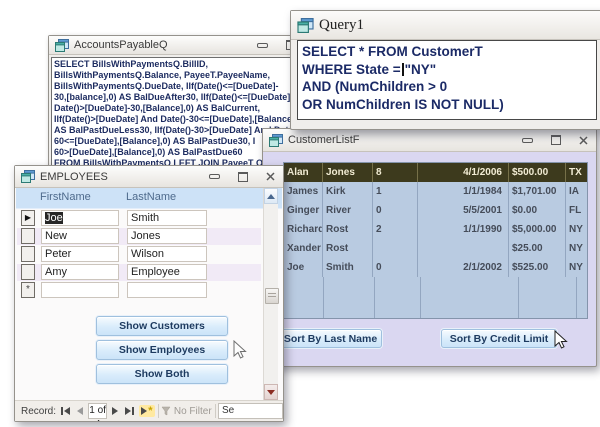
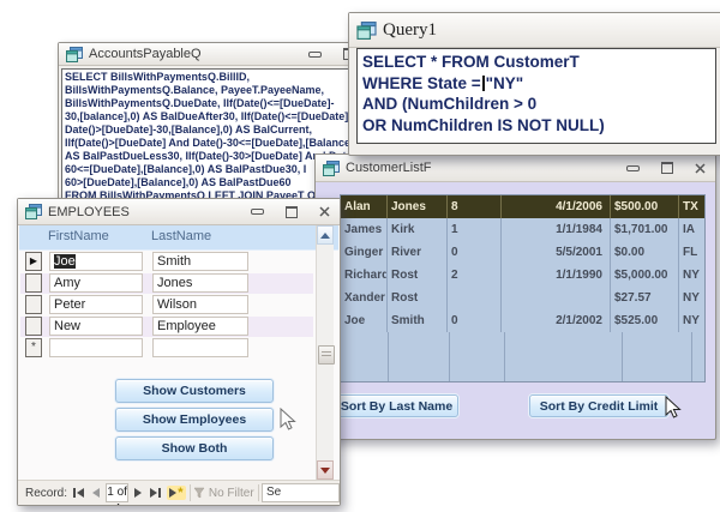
  AccountsPayableQ
  SELECT BillsWithPaymentsQ.BillID,
  BillsWithPaymentsQ.Balance, PayeeT.PayeeName,
  BillsWithPaymentsQ.DueDate, IIf(Date()<=[DueDate]-
  30,[balance],0) AS BalDueAfter30, IIf(Date()<=[DueDate]
  Date()>[DueDate]-30,[Balance],0) AS BalCurrent,
  IIf(Date()>[DueDate] And Date()-30<=[DueDate],[Balanc
  AS BalPastDueLess30, IIf(Date()-30>[DueDate] A
  60<=[DueDate],[Balance],0) AS BalPastDue30, I
  60>[DueDate],[Balance],0) AS BalPastDue60
  FROM BillsWithPaymentsQ LEFT JOIN PayeeT O
  CustomerListF
  Alan
  Jones
  8
  4/1/2006
  $500.00
  TX
  James
  Kirk
  1
  1/1/1984
  $1,701.00
  IA
  Ginger
  River
  0
  5/5/2001
  $0.00
  FL
  Richard
  Rost
  2
  1/1/1990
  $5,000.00
  NY
  Xander
  Rost
- $25.00
+ $27.57
  NY
  Joe
  Smith
  0
  2/1/2002
  $525.00
  NY
  Sort By Last Name
  Sort By Credit Limit
  Query1
  SELECT * FROM CustomerT
  WHERE State = "NY"
  AND (NumChildren > 0
  OR NumChildren IS NOT NULL)
  EMPLOYEES
  FirstName
  LastName
  ▶
  Joe
  Smith
- New
+ Amy
  Jones
  Peter
  Wilson
- Amy
+ New
  Employee
  *
  Show Customers
  Show Employees
  Show Both
  Record:
  1 of
  *
  No Filter
  Se
